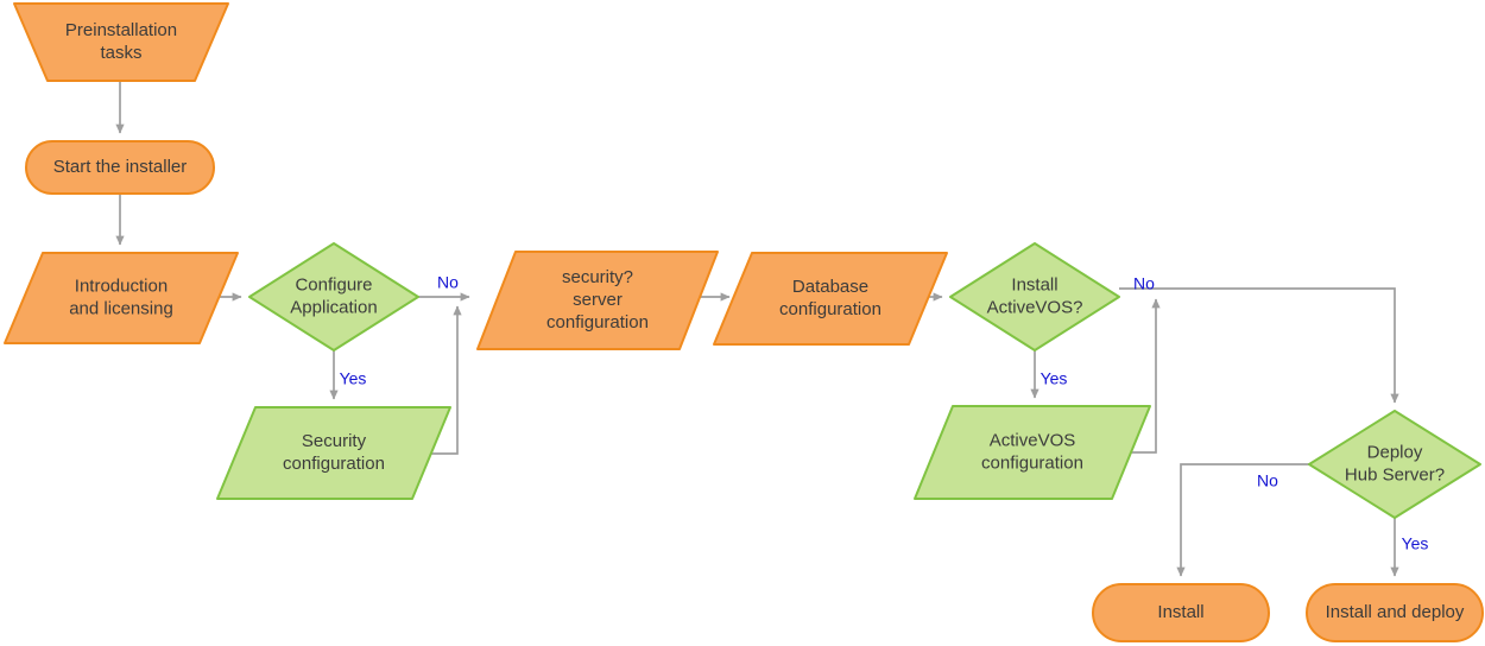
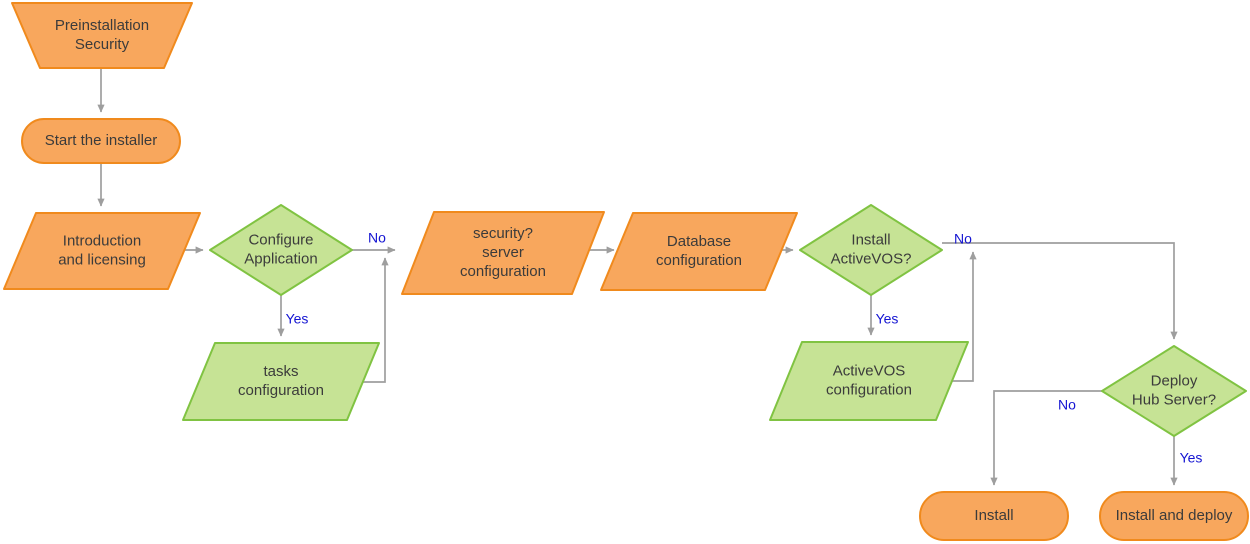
  Preinstallation
- tasks
+ Security
  Start the installer
  Introduction
  and licensing
  Configure
  Application
- Security
+ tasks
  configuration
  security?
  server
  configuration
  Database
  configuration
  Install
  ActiveVOS?
  ActiveVOS
  configuration
  Deploy
  Hub Server?
  Install
  Install and deploy
  No
  Yes
  No
  Yes
  No
  Yes
